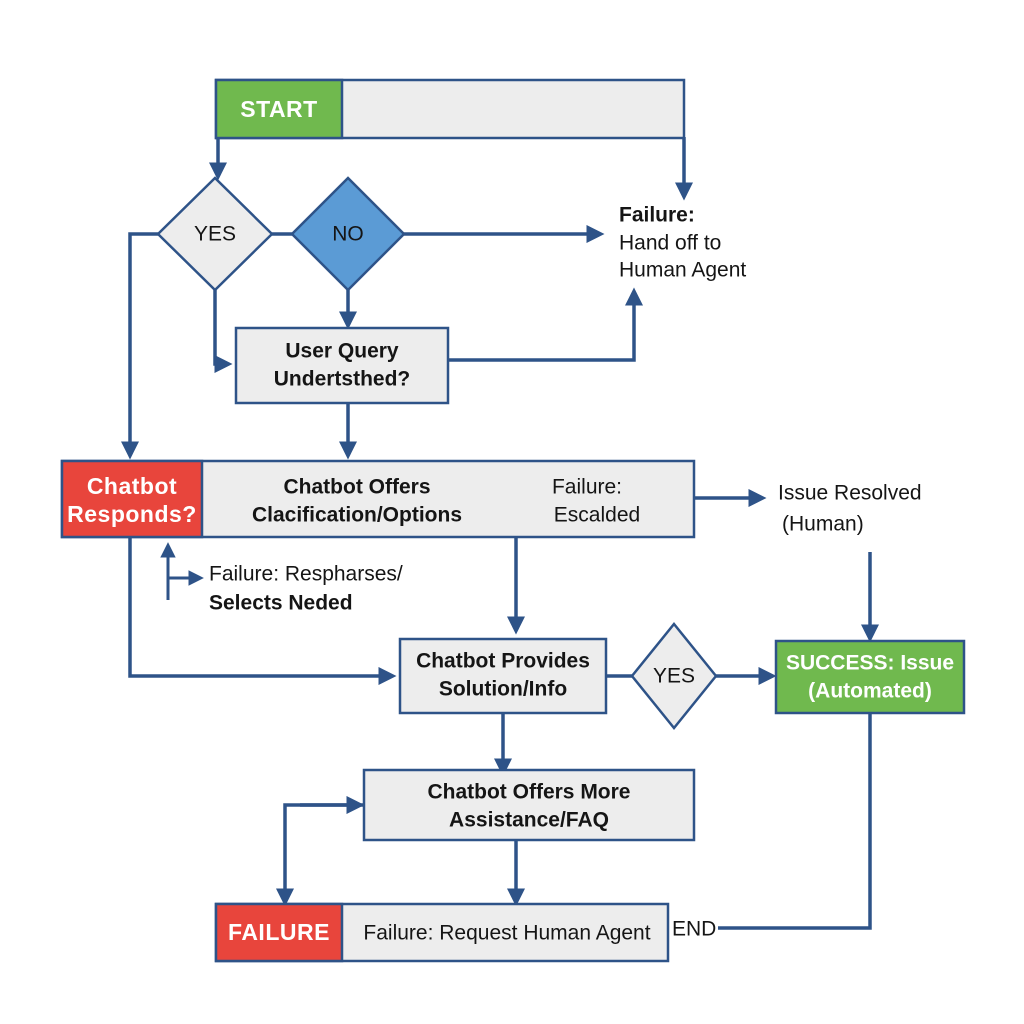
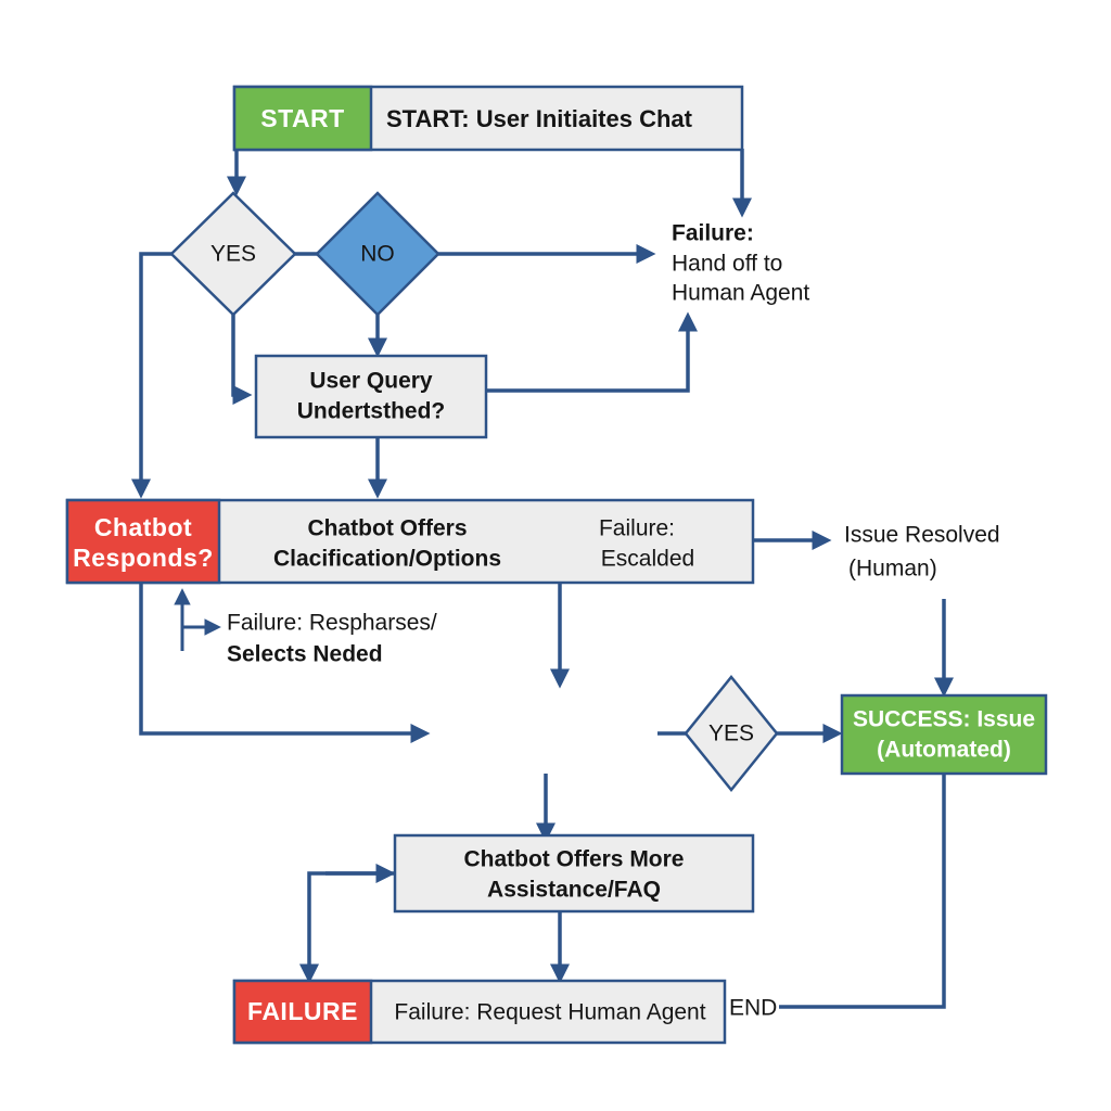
  START
+ START: User Initiaites Chat
  YES
  NO
  Failure:
  Hand off to
  Human Agent
  User Query
  Undertsthed?
  Chatbot
  Responds?
  Chatbot Offers
  Clacification/Options
  Failure:
  Escalded
  Issue Resolved
  (Human)
  Failure: Respharses/
  Selects Neded
- Chatbot Provides
- Solution/Info
  YES
  SUCCESS: Issue
  (Automated)
  Chatbot Offers More
  Assistance/FAQ
  FAILURE
  Failure: Request Human Agent
  END
